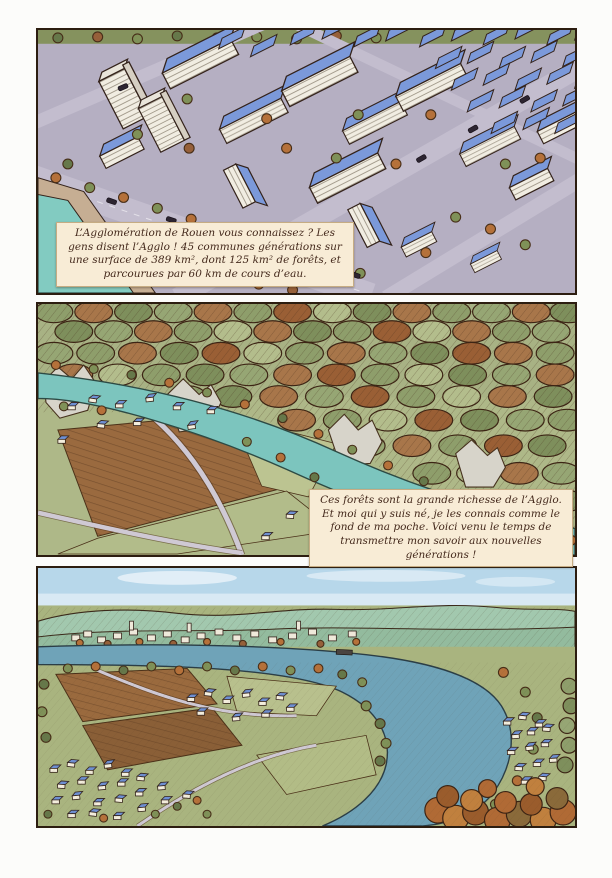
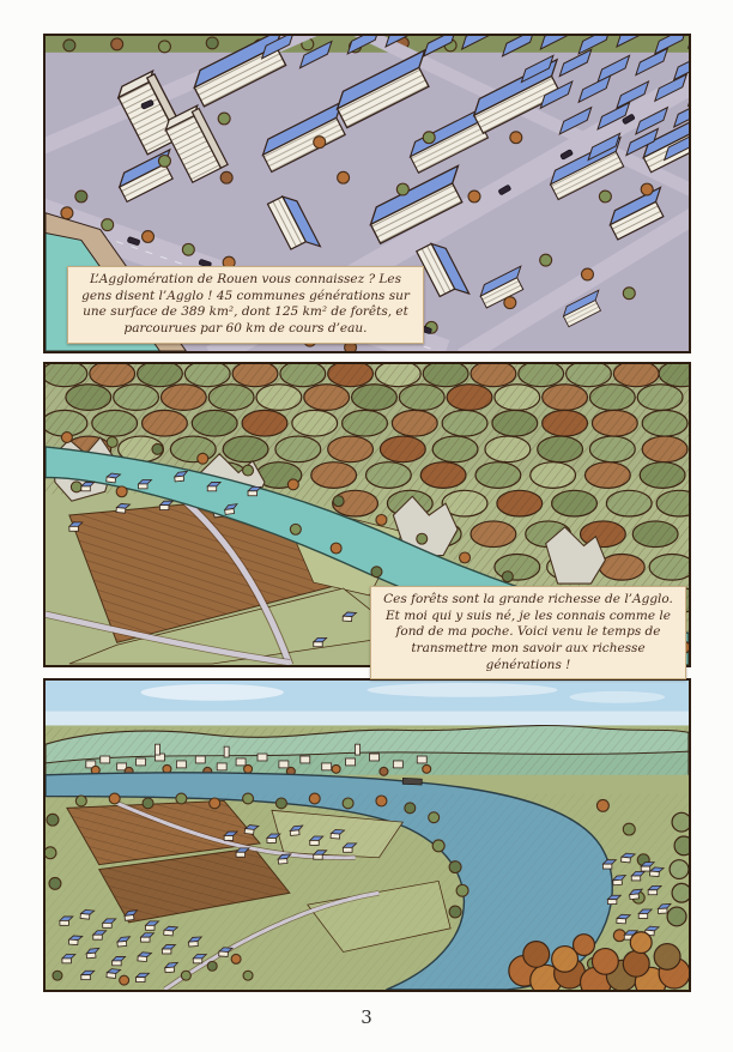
  L’Agglomération de Rouen vous connaissez ? Les gens disent l’Agglo ! 45 communes générations sur une surface de 389 km², dont 125 km² de forêts, et parcourues par 60 km de cours d’eau.
- Ces forêts sont la grande richesse de l’Agglo. Et moi qui y suis né, je les connais comme le fond de ma poche. Voici venu le temps de transmettre mon savoir aux nouvelles générations !
+ Ces forêts sont la grande richesse de l’Agglo. Et moi qui y suis né, je les connais comme le fond de ma poche. Voici venu le temps de transmettre mon savoir aux richesse générations !
+ 3
